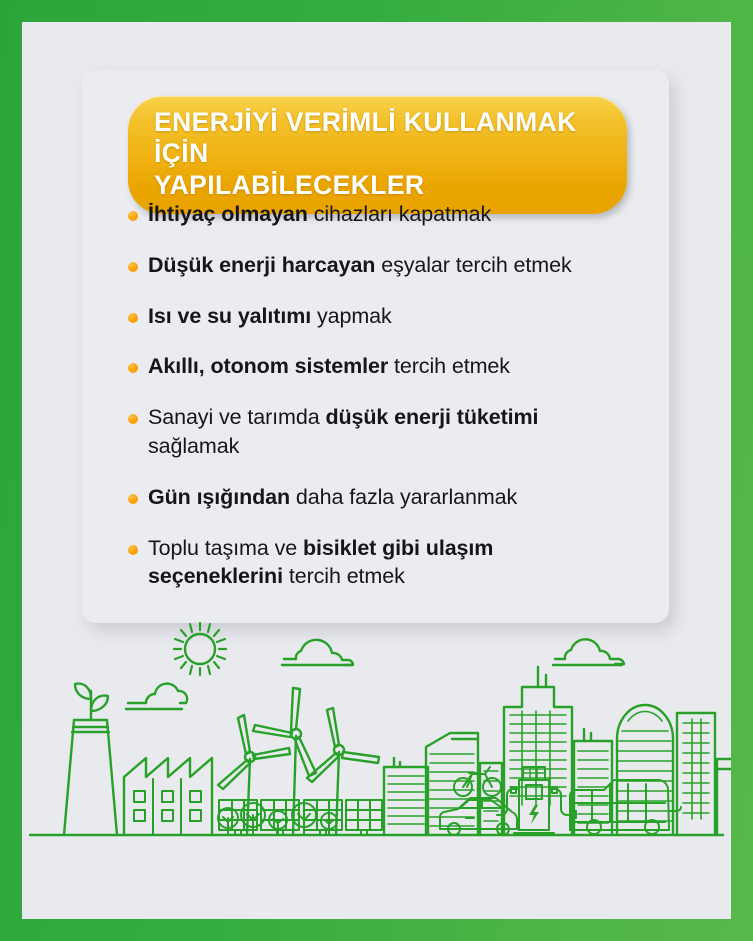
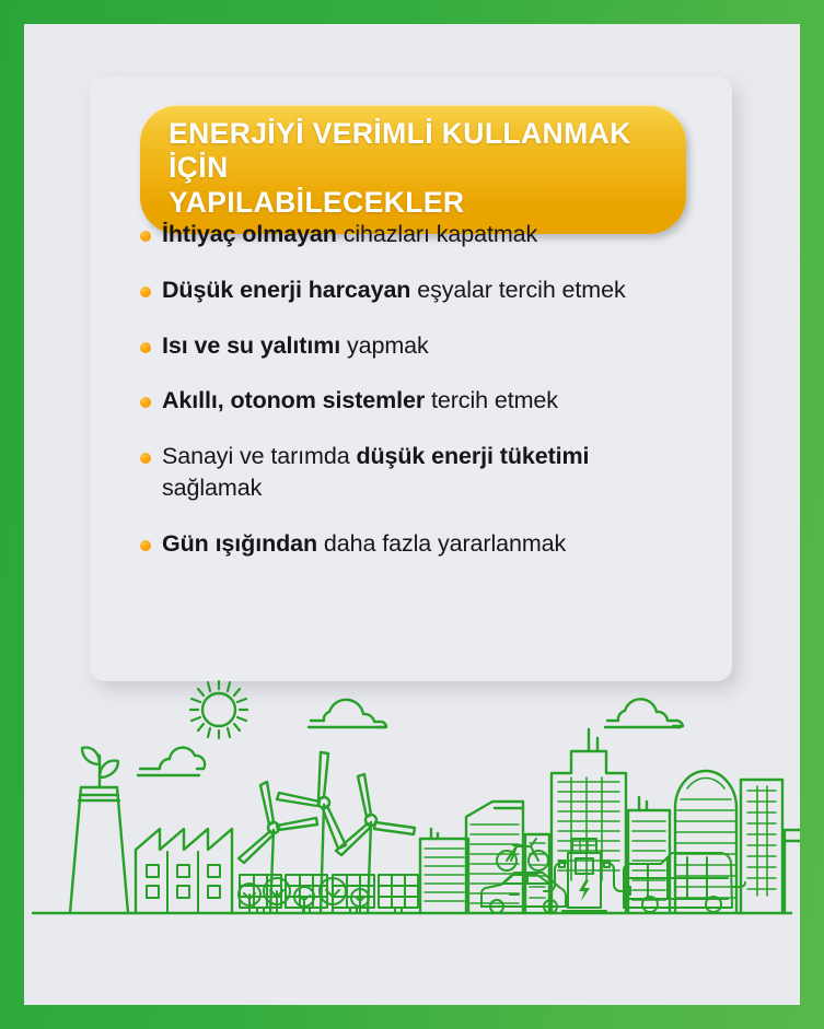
  ENERJİYİ VERİMLİ KULLANMAK İÇİN
  YAPILABİLECEKLER
  İhtiyaç olmayan cihazları kapatmak
  Düşük enerji harcayan eşyalar tercih etmek
  Isı ve su yalıtımı yapmak
  Akıllı, otonom sistemler tercih etmek
  Sanayi ve tarımda düşük enerji tüketimi sağlamak
  Gün ışığından daha fazla yararlanmak
- Toplu taşıma ve bisiklet gibi ulaşım seçeneklerini tercih etmek
